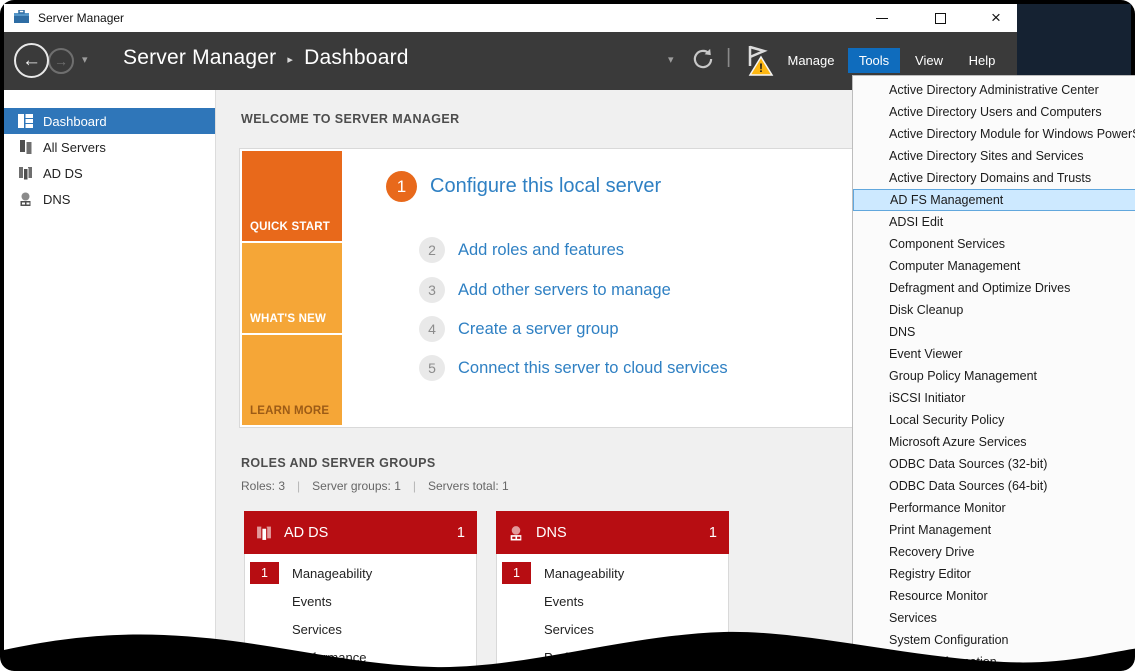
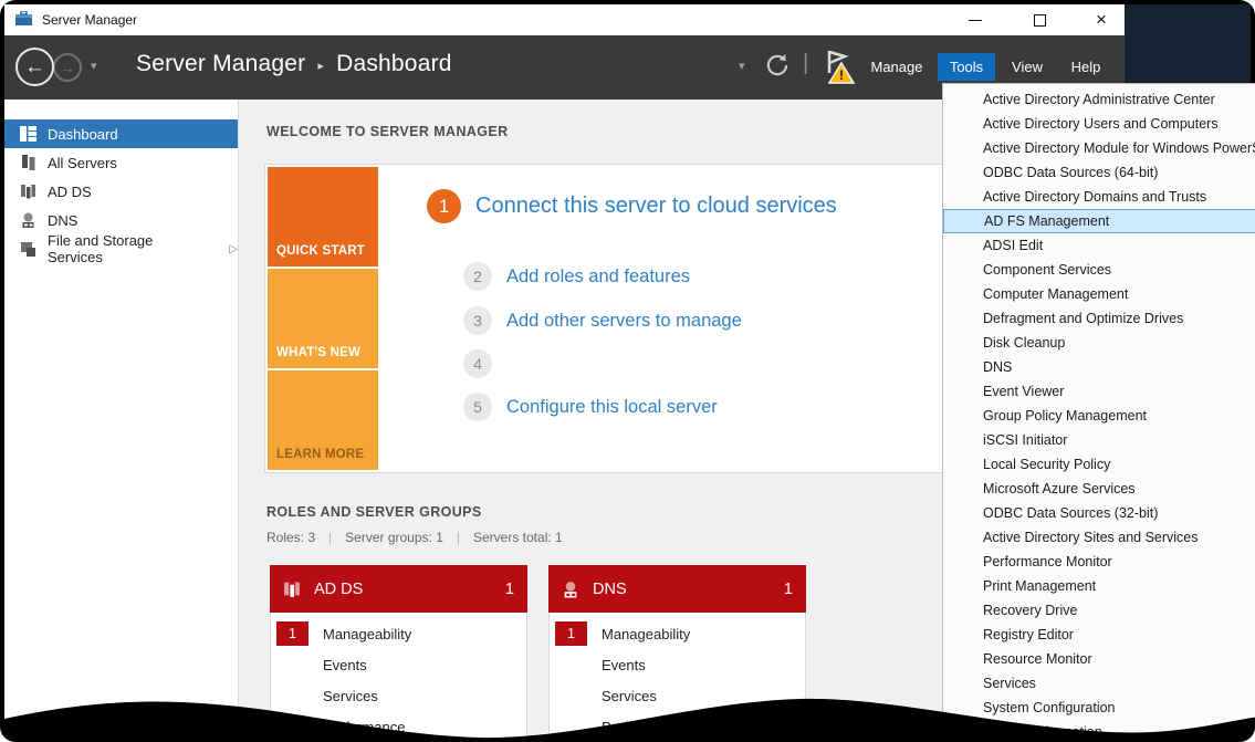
  Server Manager
  ×
  ←
  →
  ▾
  Server Manager
  ▸
  Dashboard
  ▾
  |
  !
  Manage
  Tools
  View
  Help
  Dashboard
  All Servers
  AD DS
  DNS
+ File and Storage Services
+ ▷
  WELCOME TO SERVER MANAGER
  QUICK START
  WHAT'S NEW
  LEARN MORE
  1
- Configure this local server
+ Connect this server to cloud services
  2
  Add roles and features
  3
  Add other servers to manage
  4
- Create a server group
  5
- Connect this server to cloud services
+ Configure this local server
  ROLES AND SERVER GROUPS
  Roles: 3
  |
  Server groups: 1
  |
  Servers total: 1
  AD DS
  1
  1
  Manageability
  Events
  Services
  DNS
  1
  1
  Manageability
  Events
  Services
  Active Directory Administrative Center
  Active Directory Users and Computers
  Active Directory Module for Windows Power
- Active Directory Sites and Services
+ ODBC Data Sources (64-bit)
  Active Directory Domains and Trusts
  AD FS Management
  ADSI Edit
  Component Services
  Computer Management
  Defragment and Optimize Drives
  Disk Cleanup
  DNS
  Event Viewer
  Group Policy Management
  iSCSI Initiator
  Local Security Policy
  Microsoft Azure Services
  ODBC Data Sources (32-bit)
- ODBC Data Sources (64-bit)
+ Active Directory Sites and Services
  Performance Monitor
  Print Management
  Recovery Drive
  Registry Editor
  Resource Monitor
  Services
  System Configuration
